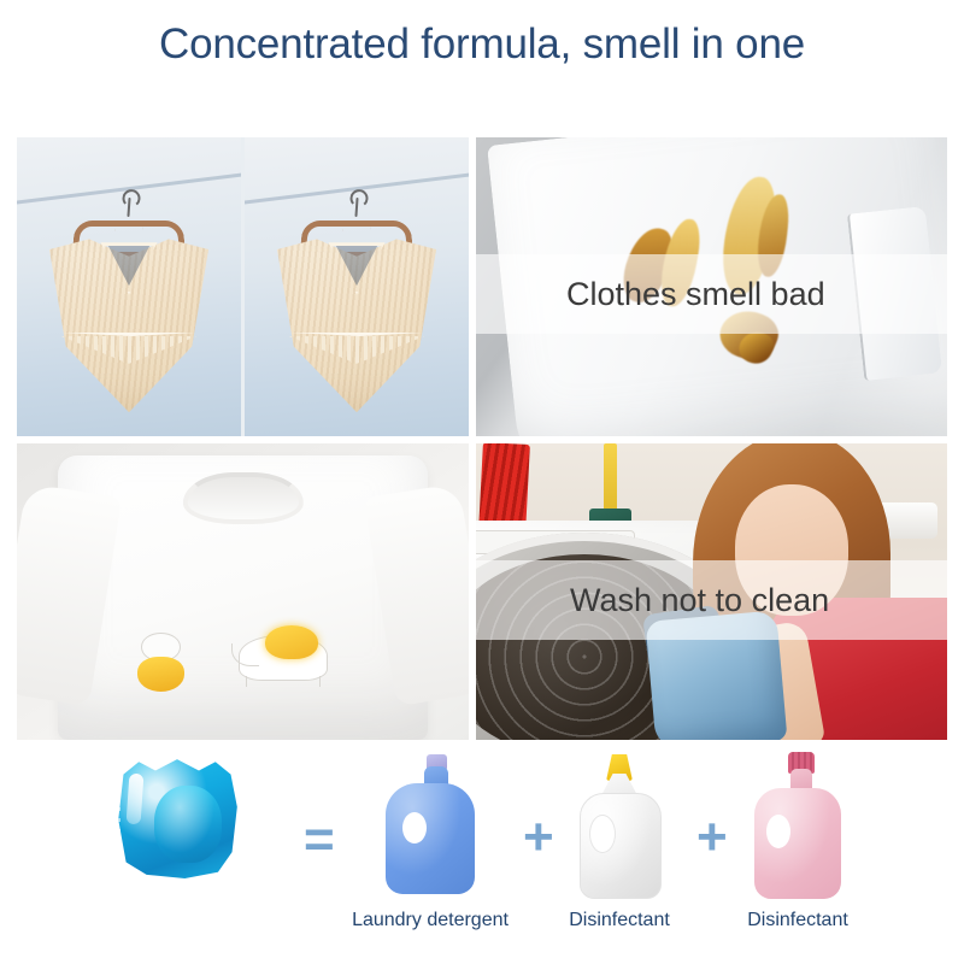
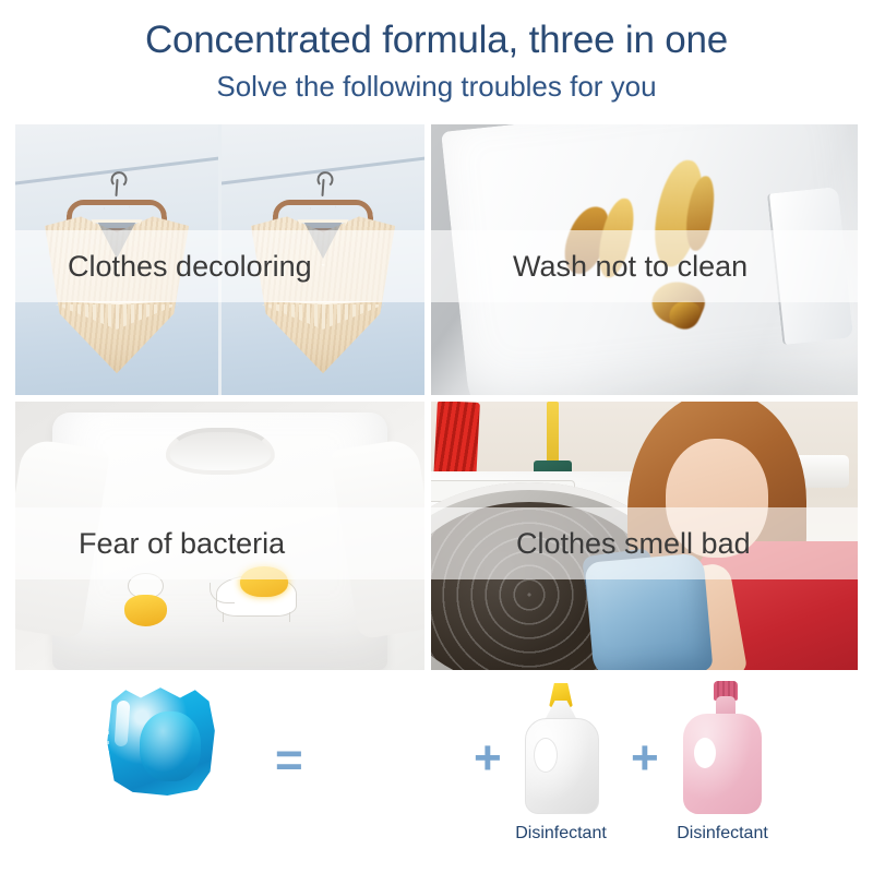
- Concentrated formula, smell in one
+ Concentrated formula, three in one
+ Solve the following troubles for you
+ Clothes decoloring
- Clothes smell bad
+ Wash not to clean
+ Fear of bacteria
- Wash not to clean
+ Clothes smell bad
  =
- Laundry detergent
  +
  Disinfectant
  +
  Disinfectant
